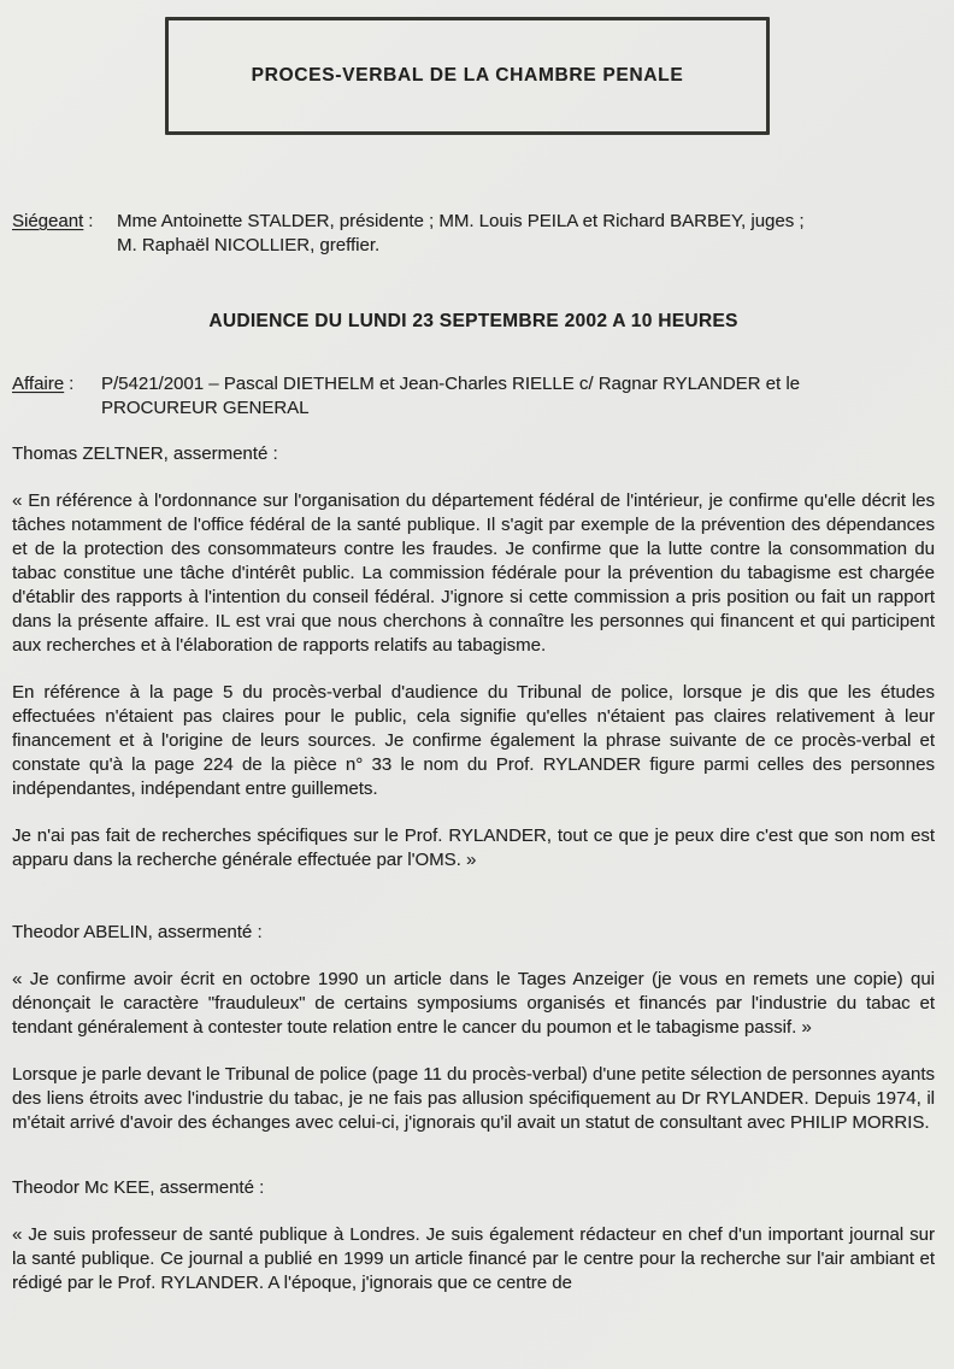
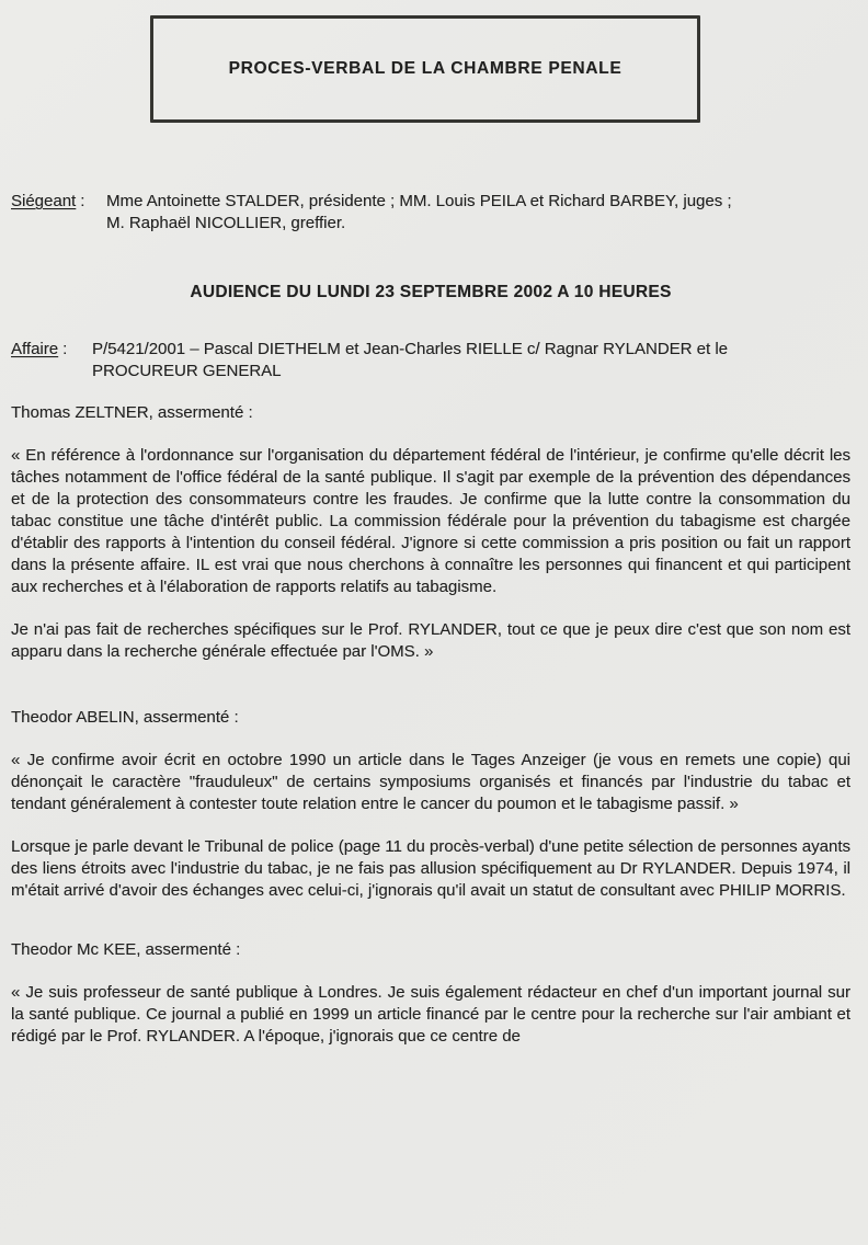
  PROCES-VERBAL DE LA CHAMBRE PENALE
  Siégeant :
  Mme Antoinette STALDER, présidente ; MM. Louis PEILA et Richard BARBEY, juges ;
  M. Raphaël NICOLLIER, greffier.
  AUDIENCE DU LUNDI 23 SEPTEMBRE 2002 A 10 HEURES
  Affaire :
  P/5421/2001 – Pascal DIETHELM et Jean-Charles RIELLE c/ Ragnar RYLANDER et le
  PROCUREUR GENERAL
  Thomas ZELTNER, assermenté :
  « En référence à l'ordonnance sur l'organisation du département fédéral de l'intérieur, je confirme qu'elle décrit les tâches notamment de l'office fédéral de la santé publique. Il s'agit par exemple de la prévention des dépendances et de la protection des consommateurs contre les fraudes. Je confirme que la lutte contre la consommation du tabac constitue une tâche d'intérêt public. La commission fédérale pour la prévention du tabagisme est chargée d'établir des rapports à l'intention du conseil fédéral. J'ignore si cette commission a pris position ou fait un rapport dans la présente affaire. IL est vrai que nous cherchons à connaître les personnes qui financent et qui participent aux recherches et à l'élaboration de rapports relatifs au tabagisme.
- En référence à la page 5 du procès-verbal d'audience du Tribunal de police, lorsque je dis que les études effectuées n'étaient pas claires pour le public, cela signifie qu'elles n'étaient pas claires relativement à leur financement et à l'origine de leurs sources. Je confirme également la phrase suivante de ce procès-verbal et constate qu'à la page 224 de la pièce n° 33 le nom du Prof. RYLANDER figure parmi celles des personnes indépendantes, indépendant entre guillemets.
  Je n'ai pas fait de recherches spécifiques sur le Prof. RYLANDER, tout ce que je peux dire c'est que son nom est apparu dans la recherche générale effectuée par l'OMS. »
  Theodor ABELIN, assermenté :
  « Je confirme avoir écrit en octobre 1990 un article dans le Tages Anzeiger (je vous en remets une copie) qui dénonçait le caractère "frauduleux" de certains symposiums organisés et financés par l'industrie du tabac et tendant généralement à contester toute relation entre le cancer du poumon et le tabagisme passif. »
  Lorsque je parle devant le Tribunal de police (page 11 du procès-verbal) d'une petite sélection de personnes ayants des liens étroits avec l'industrie du tabac, je ne fais pas allusion spécifiquement au Dr RYLANDER. Depuis 1974, il m'était arrivé d'avoir des échanges avec celui-ci, j'ignorais qu'il avait un statut de consultant avec PHILIP MORRIS.
  Theodor Mc KEE, assermenté :
  « Je suis professeur de santé publique à Londres. Je suis également rédacteur en chef d'un important journal sur la santé publique. Ce journal a publié en 1999 un article financé par le centre pour la recherche sur l'air ambiant et rédigé par le Prof. RYLANDER. A l'époque, j'ignorais que ce centre de
